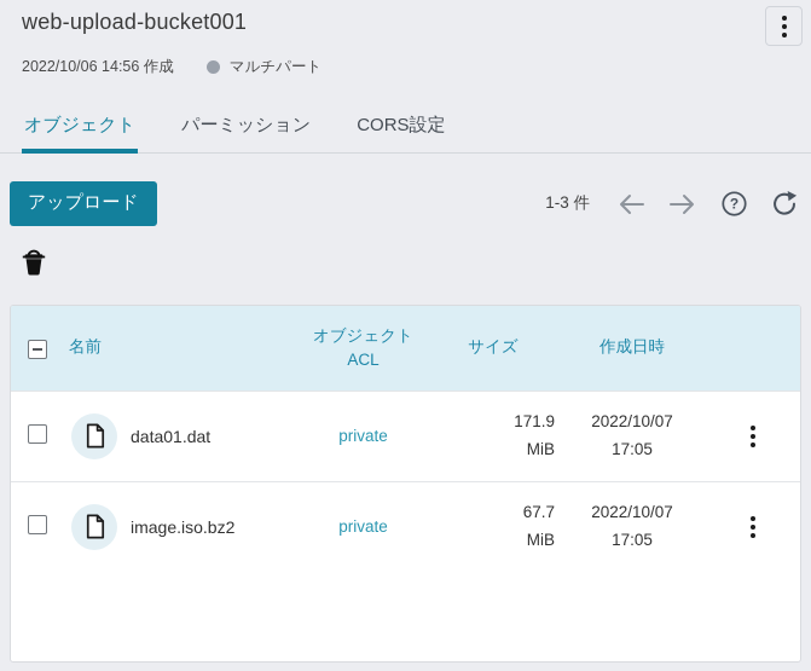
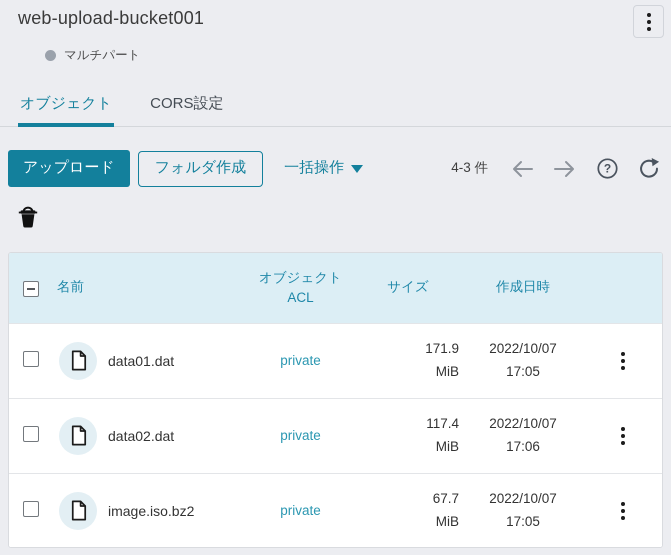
  web-upload-bucket001
- 2022/10/06 14:56 作成
  マルチパート
  オブジェクト
- パーミッション
  CORS設定
  アップロード
+ フォルダ作成
+ 一括操作
- 1-3 件
+ 4-3 件
  ?
  	名前	オブジェクト ACL	サイズ	作成日時
  	data01.dat	private	171.9 MiB	2022/10/07 17:05
+ 	data02.dat	private	117.4 MiB	2022/10/07 17:06
  	image.iso.bz2	private	67.7 MiB	2022/10/07 17:05
